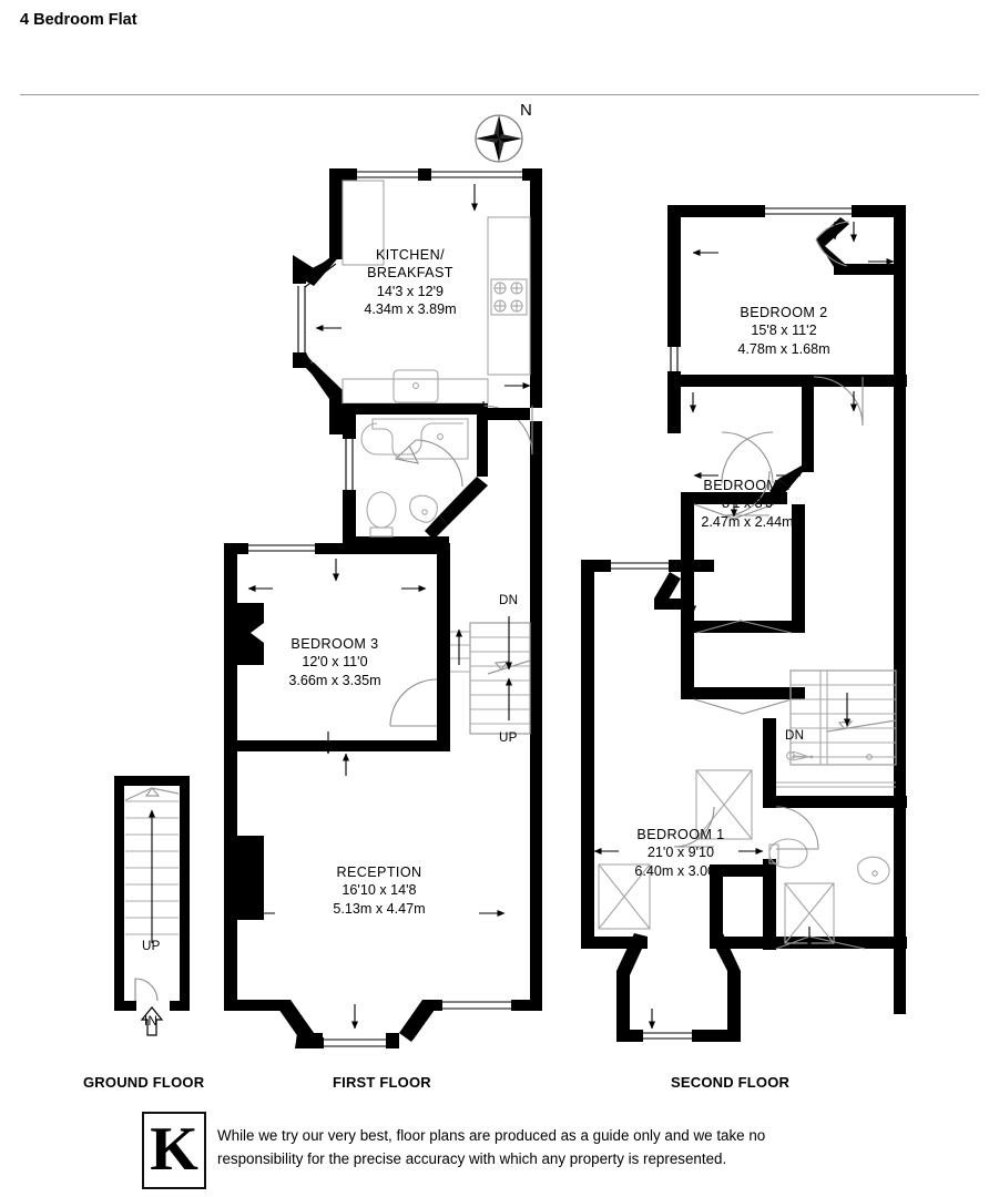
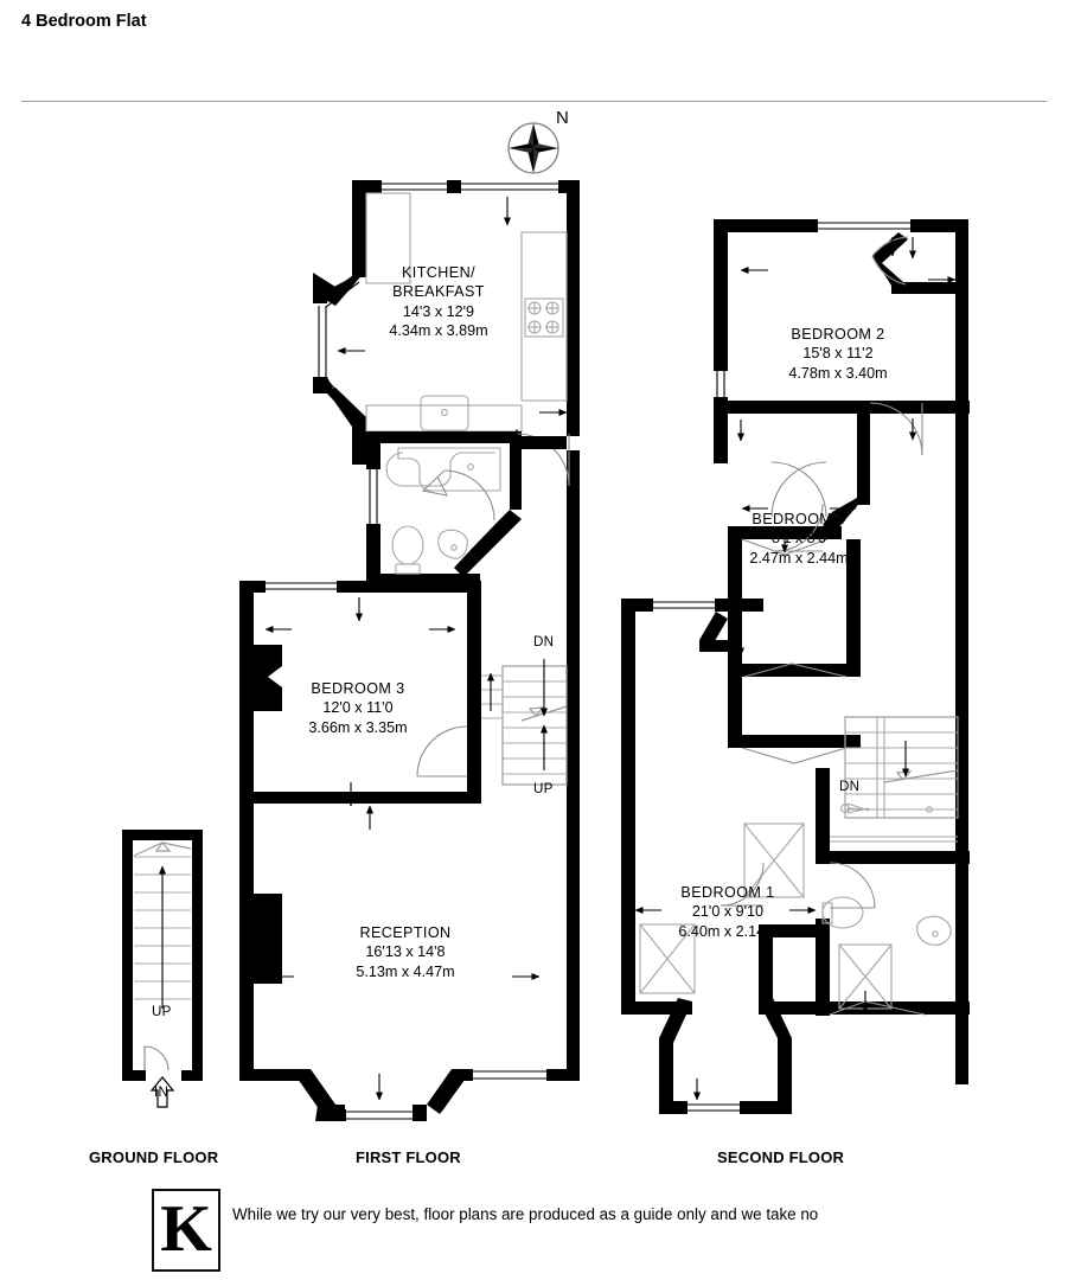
  4 Bedroom Flat
  N
  KITCHEN/
  BREAKFAST
  14'3 x 12'9
  4.34m x 3.89m
  BEDROOM 3
  12'0 x 11'0
  3.66m x 3.35m
  RECEPTION
- 16'10 x 14'8
+ 16'13 x 14'8
  5.13m x 4.47m
  BEDROOM 2
  15'8 x 11'2
- 4.78m x 1.68m
+ 4.78m x 3.40m
  BEDROOM 4
  8'1 x 8'0
  2.47m x 2.44m
  BEDROOM 1
  21'0 x 9'10
- 6.40m x 3.00m
+ 6.40m x 2.14m
  UP
  IN
  DN
  UP
  DN
  GROUND FLOOR
  FIRST FLOOR
  SECOND FLOOR
  K
  While we try our very best, floor plans are produced as a guide only and we take no
- responsibility for the precise accuracy with which any property is represented.
